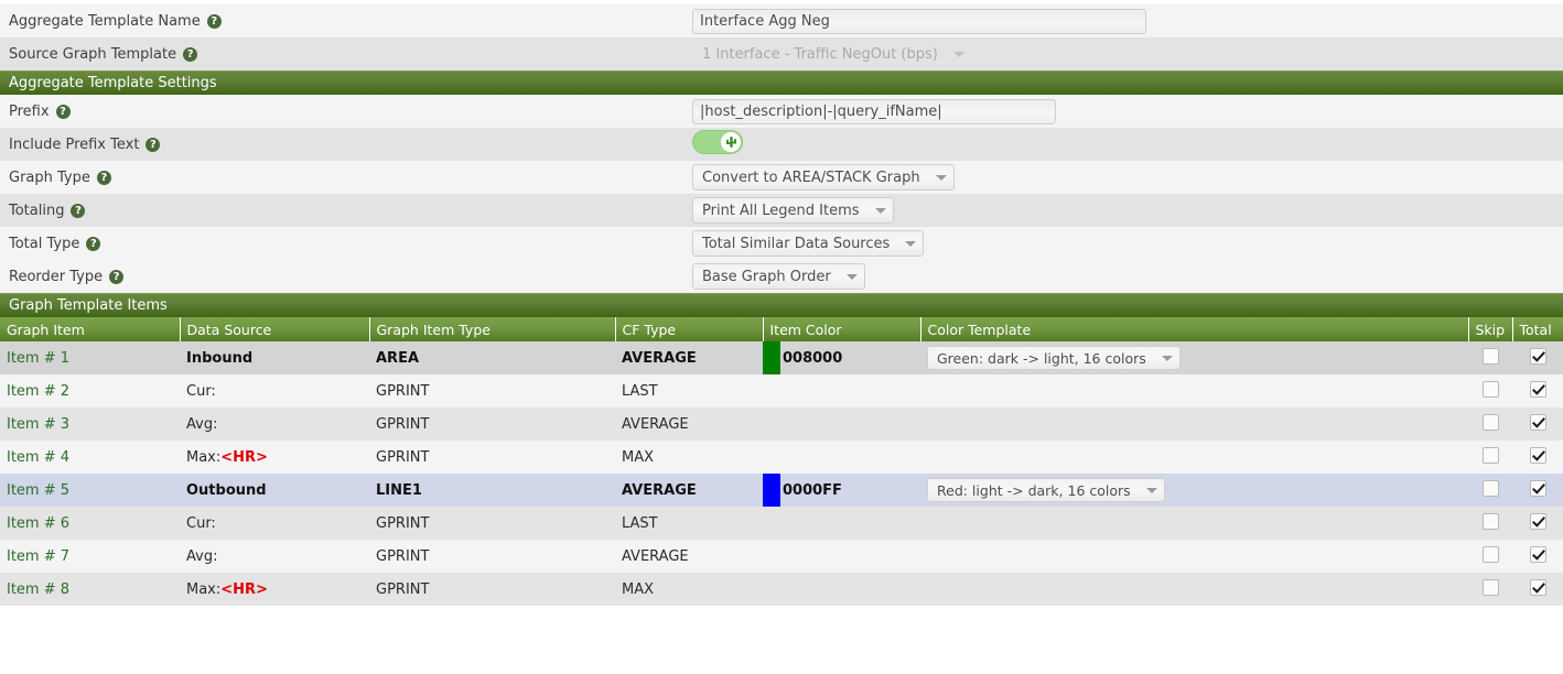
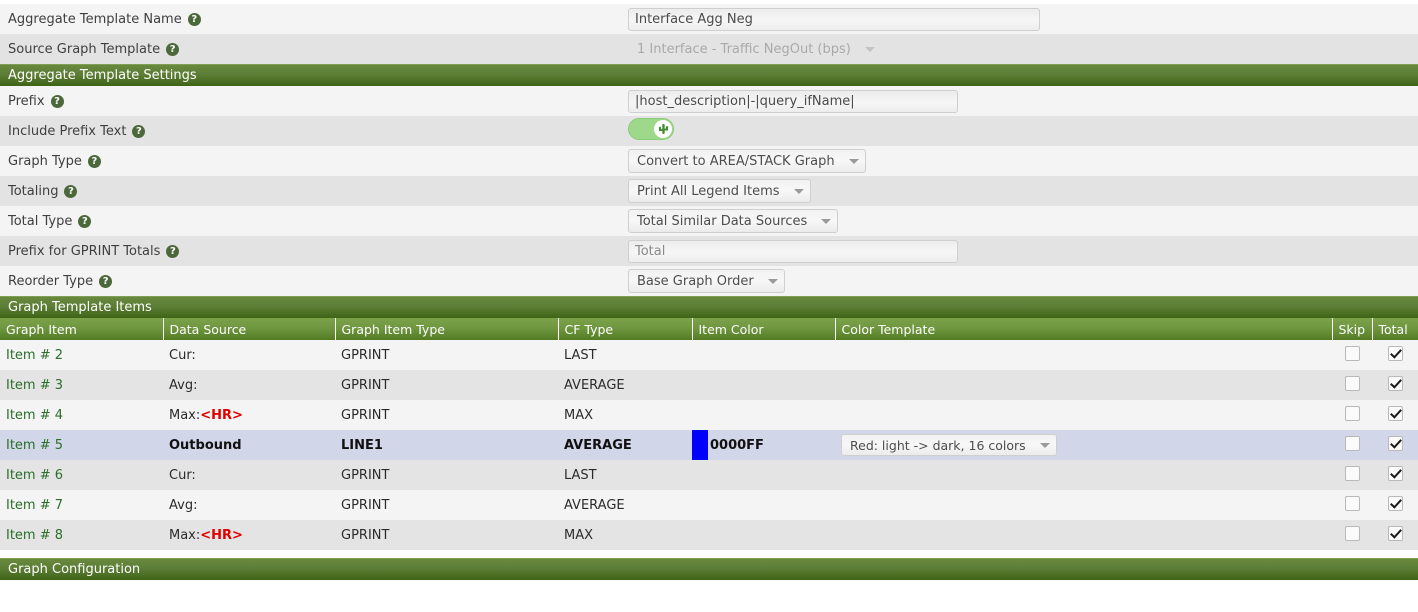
  Aggregate Template Name ?	Interface Agg Neg
  Source Graph Template ?	1 Interface - Traffic NegOut (bps)
  Aggregate Template Settings
  Prefix ?	|host_description|-|query_ifName|
  Include Prefix Text ?
  Graph Type ?	Convert to AREA/STACK Graph
  Totaling ?	Print All Legend Items
  Total Type ?	Total Similar Data Sources
+ Prefix for GPRINT Totals ?	Total
  Reorder Type ?	Base Graph Order
  Graph Template Items
  Graph Item	Data Source	Graph Item Type	CF Type	Item Color	Color Template	Skip	Total
- Item # 1	Inbound	AREA	AVERAGE	008000	Green: dark -> light, 16 colors
  Item # 2	Cur:	GPRINT	LAST
  Item # 3	Avg:	GPRINT	AVERAGE
  Item # 4	Max:<HR>	GPRINT	MAX
  Item # 5	Outbound	LINE1	AVERAGE	0000FF	Red: light -> dark, 16 colors
  Item # 6	Cur:	GPRINT	LAST
  Item # 7	Avg:	GPRINT	AVERAGE
  Item # 8	Max:<HR>	GPRINT	MAX
+ Graph Configuration
